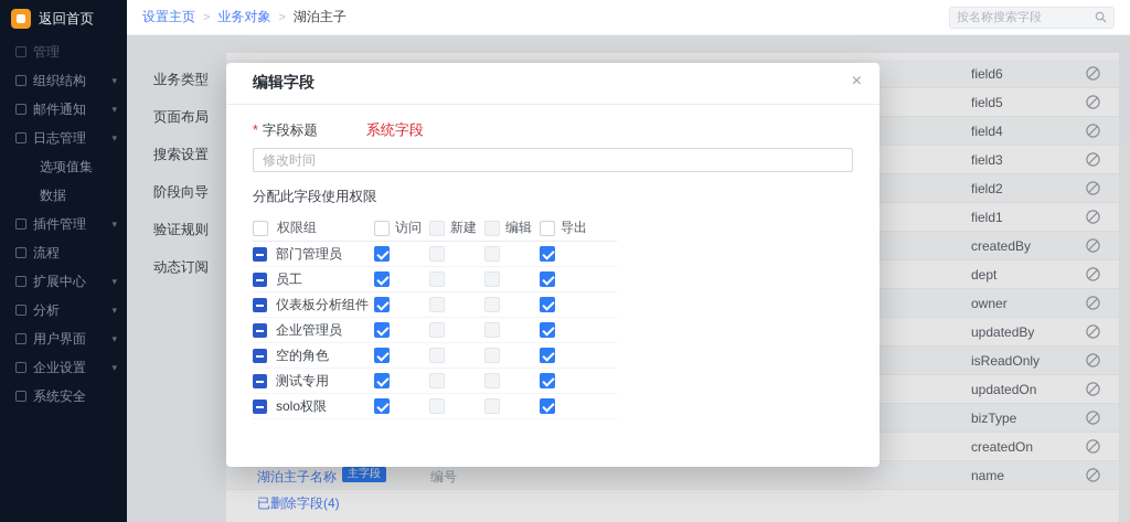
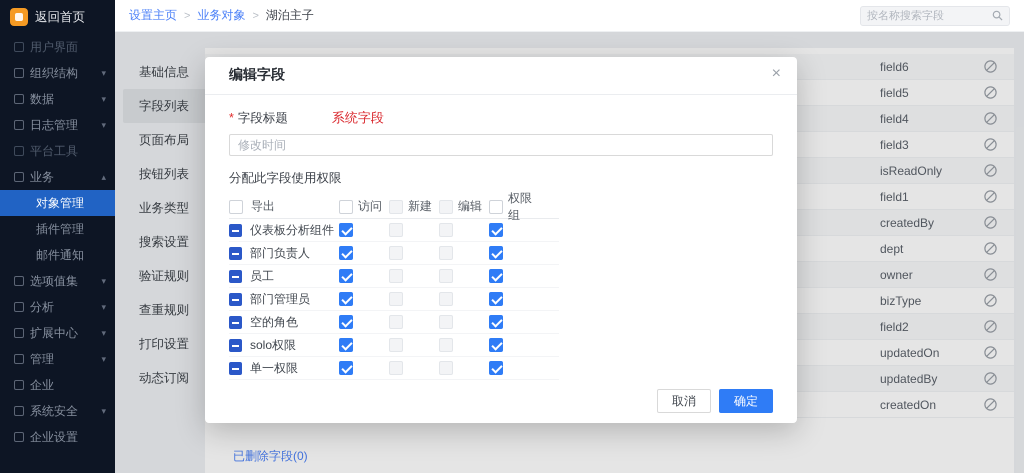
  返回首页
- 管理
+ 用户界面
  组织结构
  ▾
- 邮件通知
+ 数据
  ▾
  日志管理
  ▾
+ 平台工具
+ 业务
+ ▴
+ 对象管理
- 选项值集
+ 插件管理
- 数据
+ 邮件通知
- 插件管理
+ 选项值集
  ▾
- 流程
- 扩展中心
+ 分析
  ▾
- 分析
+ 扩展中心
  ▾
- 用户界面
+ 管理
  ▾
+ 企业
- 企业设置
+ 系统安全
  ▾
- 系统安全
+ 企业设置
  设置主页
  >
  业务对象
  >
  湖泊主子
  按名称搜索字段
+ 基础信息
+ 字段列表
- 业务类型
+ 页面布局
+ 按钮列表
- 页面布局
+ 业务类型
  搜索设置
- 阶段向导
  验证规则
+ 查重规则
+ 打印设置
  动态订阅
  field6
  field5
  field4
  field3
- field2
+ isReadOnly
  field1
  createdBy
  dept
  owner
- updatedBy
+ bizType
- isReadOnly
+ field2
  updatedOn
- bizType
+ updatedBy
  createdOn
- 湖泊主子名称
- 主字段
- 编号
- name
- 已删除字段(4)
+ 已删除字段(0)
  编辑字段
  ×
  *
  字段标题
  系统字段
  修改时间
  分配此字段使用权限
- 权限组
+ 导出
  访问
  新建
  编辑
- 导出
+ 权限组
- 部门管理员
+ 仪表板分析组件
+ 部门负责人
  员工
- 仪表板分析组件
+ 部门管理员
- 企业管理员
  空的角色
- 测试专用
  solo权限
+ 单一权限
+ 取消
+ 确定
